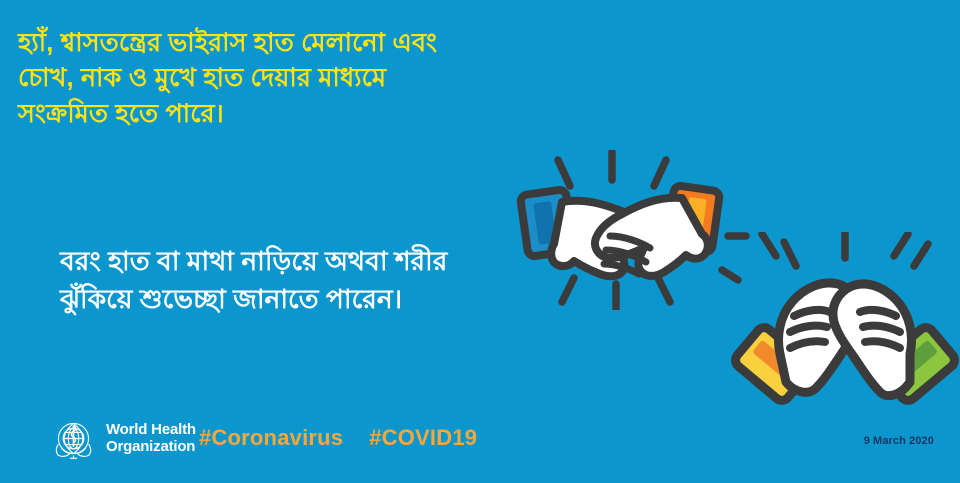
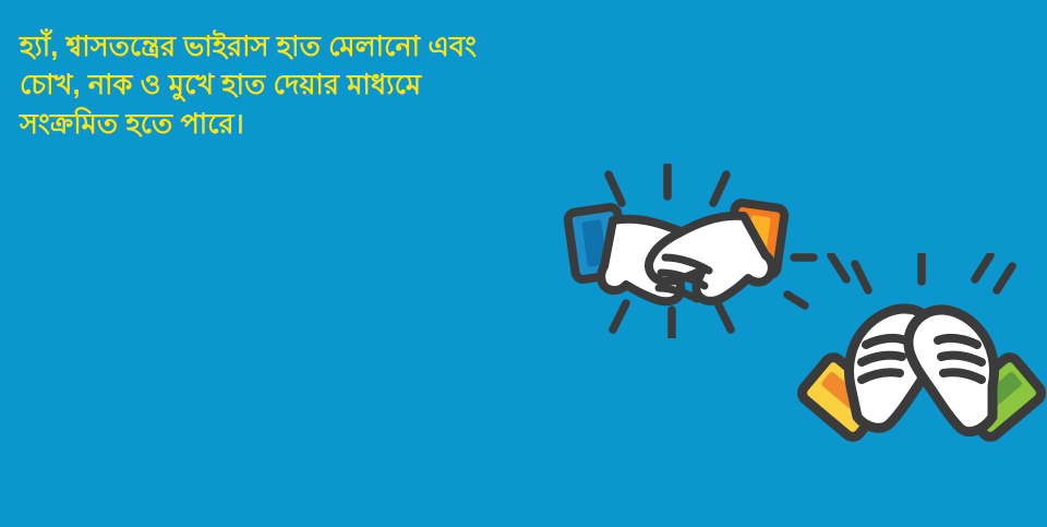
  হ্যাঁ, শ্বাসতন্ত্রের ভাইরাস হাত মেলানো এবং চোখ, নাক ও মুখে হাত দেয়ার মাধ্যমে সংক্রমিত হতে পারে।
- বরং হাত বা মাথা নাড়িয়ে অথবা শরীর ঝুঁকিয়ে শুভেচ্ছা জানাতে পারেন।
- World Health
- Organization
- #Coronavirus
- #COVID19
- 9 March 2020
